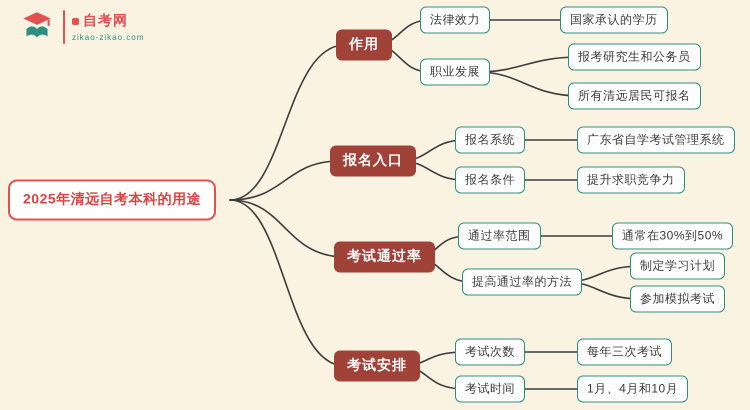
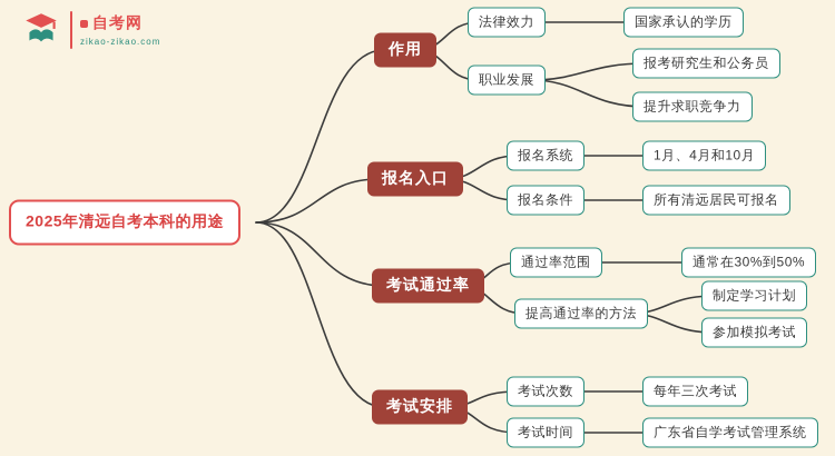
  自考网
  zikao-zikao.com
  2025年清远自考本科的用途
  作用
  报名入口
  考试通过率
  考试安排
  法律效力
  国家承认的学历
  职业发展
  报考研究生和公务员
- 所有清远居民可报名
+ 提升求职竞争力
  报名系统
- 广东省自学考试管理系统
+ 1月、4月和10月
  报名条件
- 提升求职竞争力
+ 所有清远居民可报名
  通过率范围
  通常在30%到50%
  提高通过率的方法
  制定学习计划
  参加模拟考试
  考试次数
  每年三次考试
  考试时间
- 1月、4月和10月
+ 广东省自学考试管理系统
